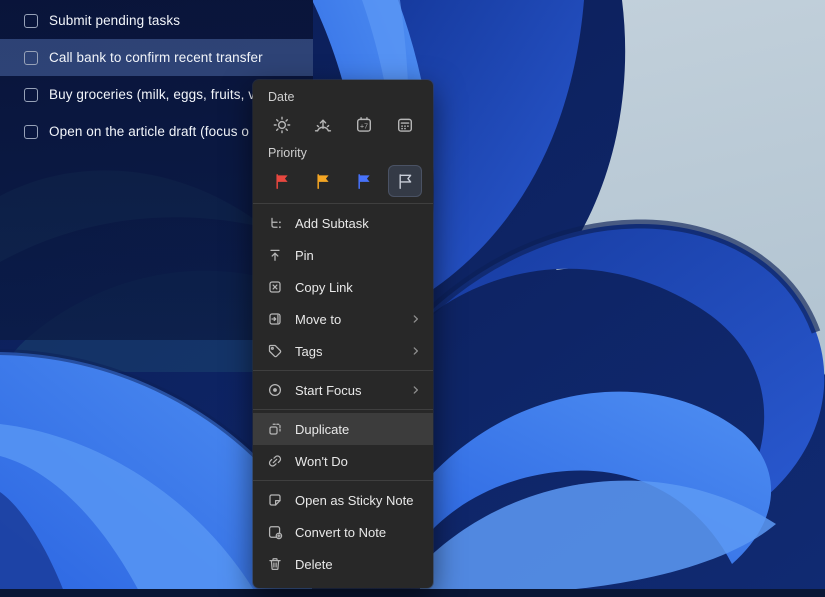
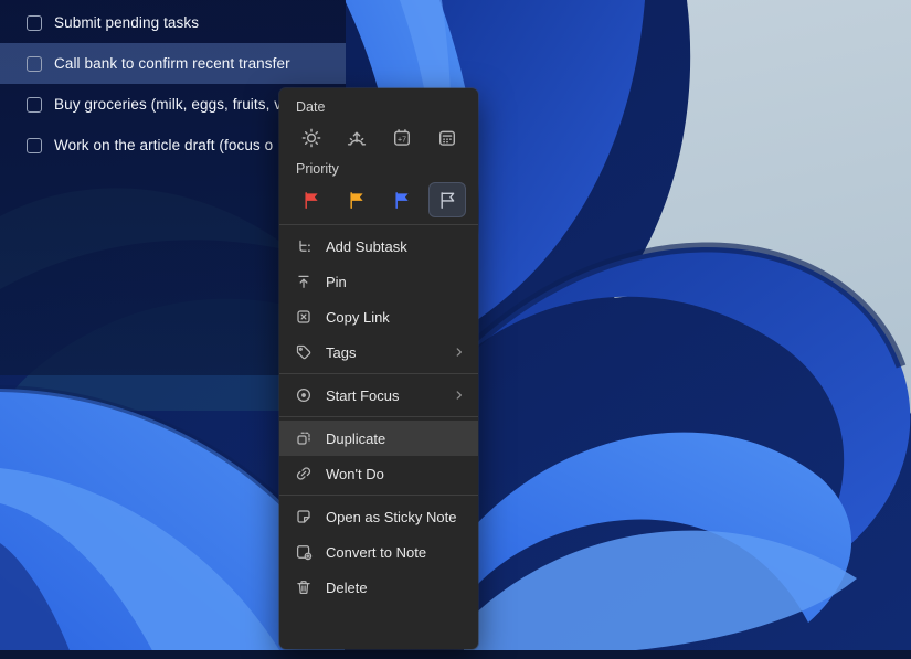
  Submit pending tasks
  Call bank to confirm recent transfer
  Buy groceries (milk, eggs, fruits, v
- Open on the article draft (focus o
+ Work on the article draft (focus o
  Date
  Priority
  Add Subtask
  Pin
  Copy Link
- Move to
  Tags
  Start Focus
  Duplicate
  Won't Do
  Open as Sticky Note
  Convert to Note
  Delete
